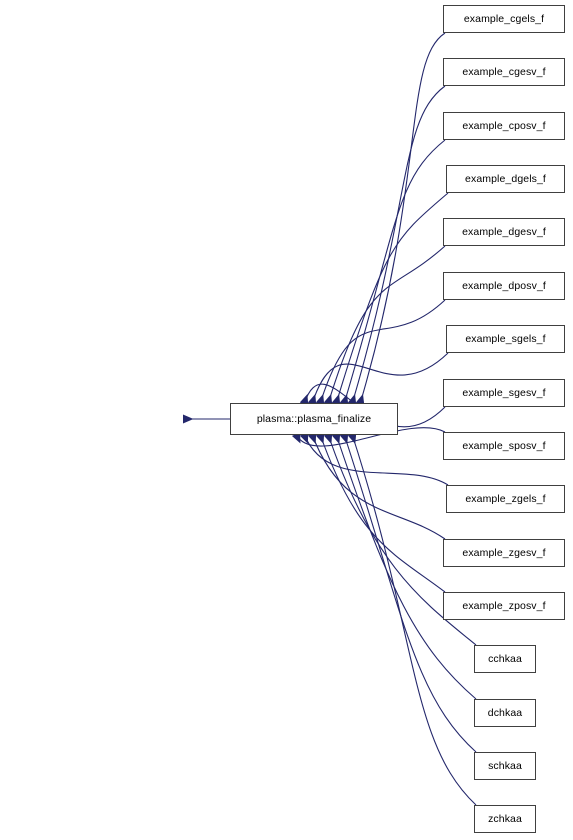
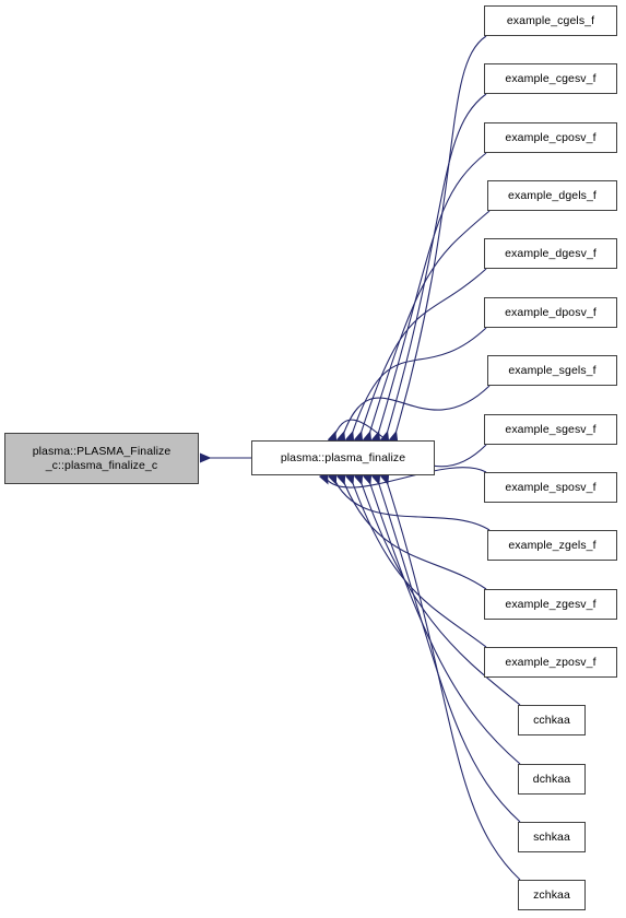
+ plasma::PLASMA_Finalize
+ _c::plasma_finalize_c
  plasma::plasma_finalize
  example_cgels_f
  example_cgesv_f
  example_cposv_f
  example_dgels_f
  example_dgesv_f
  example_dposv_f
  example_sgels_f
  example_sgesv_f
  example_sposv_f
  example_zgels_f
  example_zgesv_f
  example_zposv_f
  cchkaa
  dchkaa
  schkaa
  zchkaa
